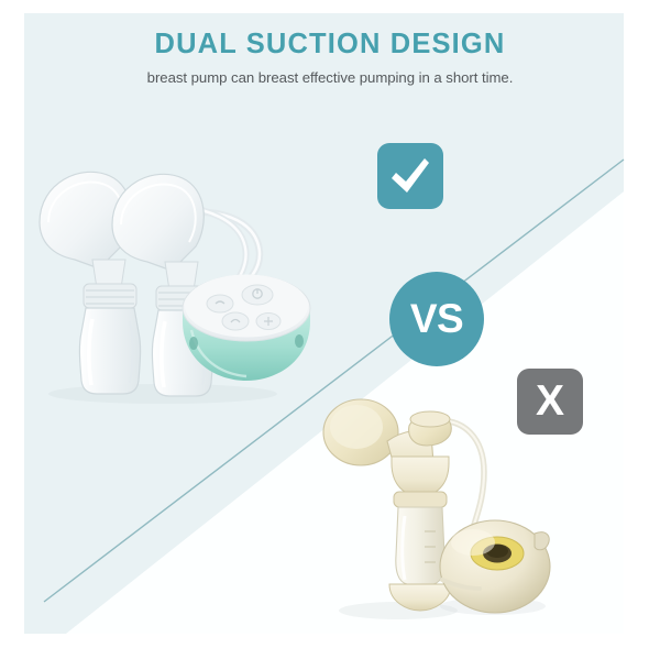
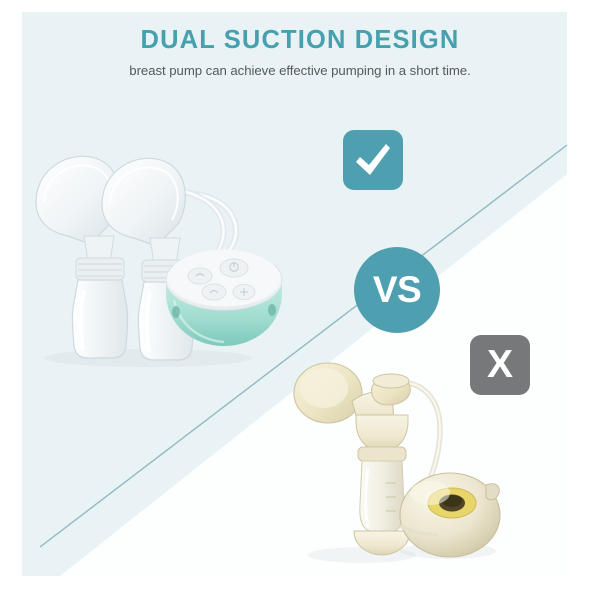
  DUAL SUCTION DESIGN
- breast pump can breast effective pumping in a short time.
+ breast pump can achieve effective pumping in a short time.
  VS
  X
